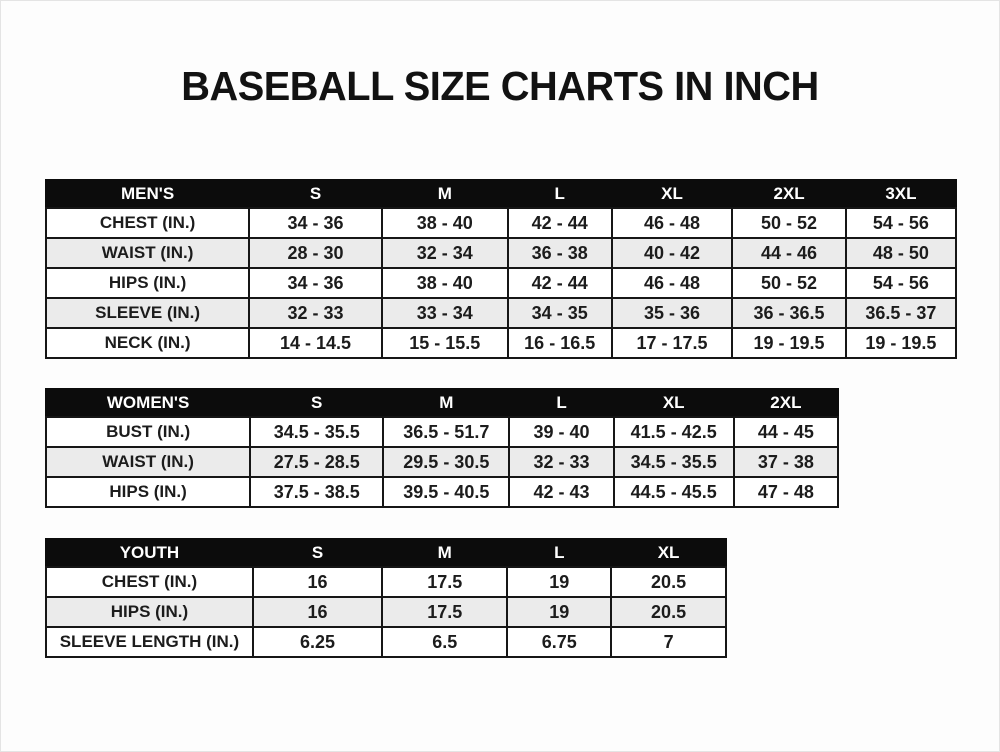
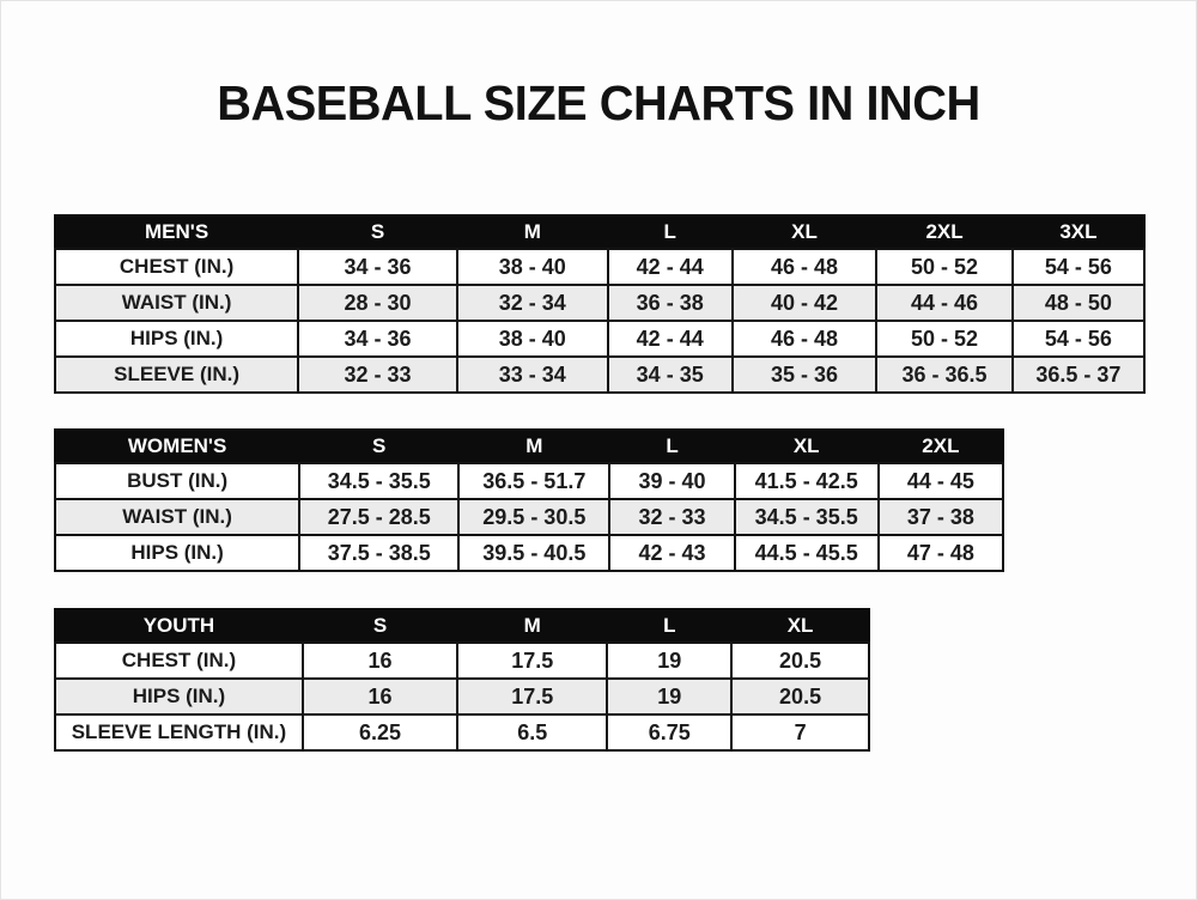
  BASEBALL SIZE CHARTS IN INCH
  MEN'S	S	M	L	XL	2XL	3XL
  CHEST (IN.)	34 - 36	38 - 40	42 - 44	46 - 48	50 - 52	54 - 56
  WAIST (IN.)	28 - 30	32 - 34	36 - 38	40 - 42	44 - 46	48 - 50
  HIPS (IN.)	34 - 36	38 - 40	42 - 44	46 - 48	50 - 52	54 - 56
  SLEEVE (IN.)	32 - 33	33 - 34	34 - 35	35 - 36	36 - 36.5	36.5 - 37
- NECK (IN.)	14 - 14.5	15 - 15.5	16 - 16.5	17 - 17.5	19 - 19.5	19 - 19.5
  WOMEN'S	S	M	L	XL	2XL
  BUST (IN.)	34.5 - 35.5	36.5 - 51.7	39 - 40	41.5 - 42.5	44 - 45
  WAIST (IN.)	27.5 - 28.5	29.5 - 30.5	32 - 33	34.5 - 35.5	37 - 38
  HIPS (IN.)	37.5 - 38.5	39.5 - 40.5	42 - 43	44.5 - 45.5	47 - 48
  YOUTH	S	M	L	XL
  CHEST (IN.)	16	17.5	19	20.5
  HIPS (IN.)	16	17.5	19	20.5
  SLEEVE LENGTH (IN.)	6.25	6.5	6.75	7
